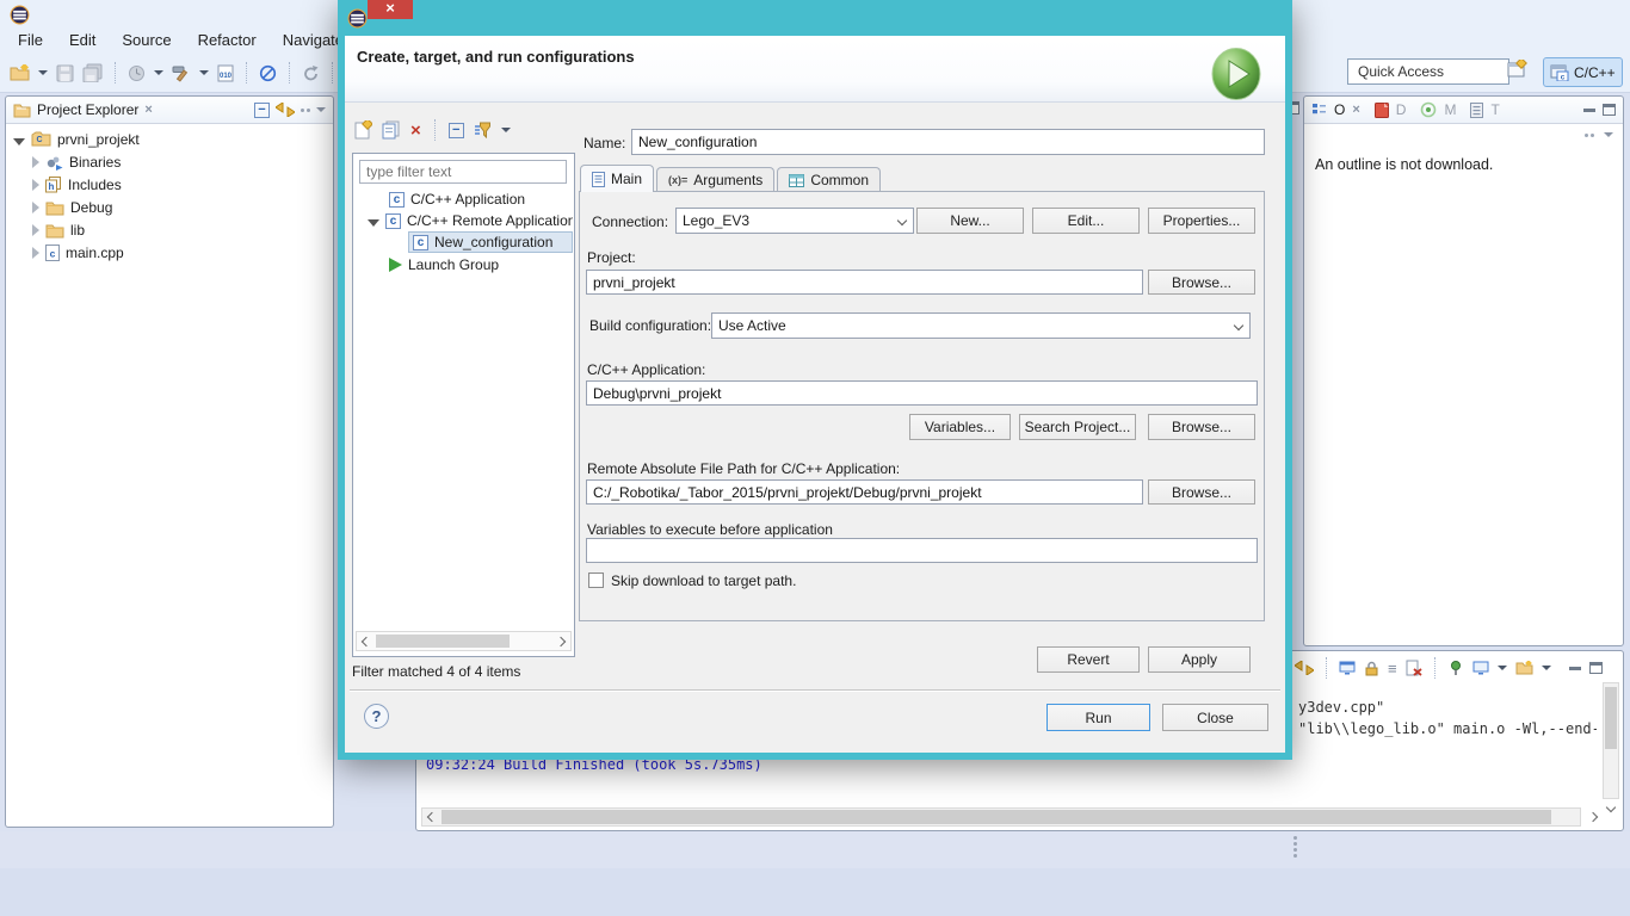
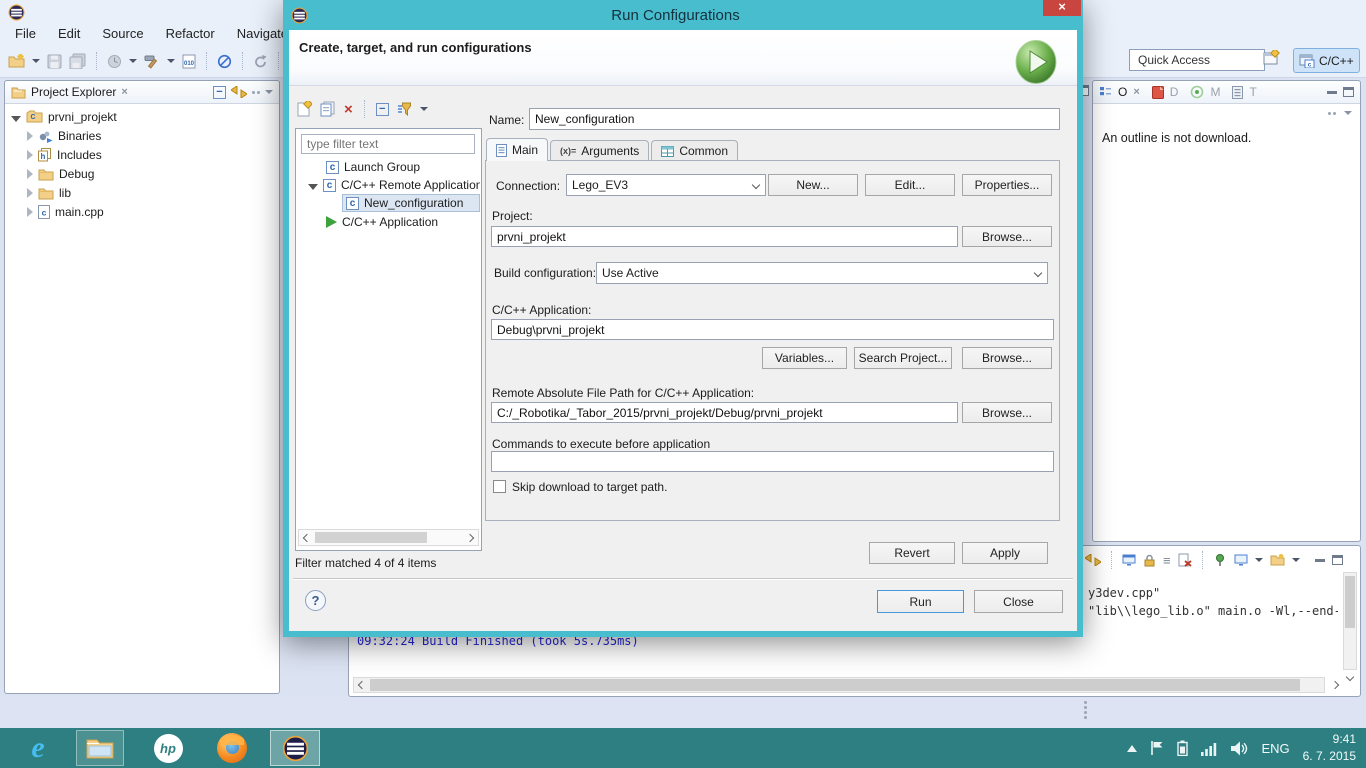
  File
  Edit
  Source
  Refactor
  Navigat
  Quick Access
  C/C++
  Project Explorer
  ×
  −
  prvni_projekt
  Binaries
  h
  Includes
  Debug
  lib
  c
  main.cpp
  O
  ×
  D
  M
  T
  An outline is not download.
  ≡
  y3dev.cpp"
  "lib\\lego_lib.o" main.o -Wl,--end-
  09:32:24 Build Finished (took 5s.735ms)
+ Run Configurations
  ×
  Create, target, and run configurations
  ×
  −
  type filter text
  c
- C/C++ Application
+ Launch Group
  c
  C/C++ Remote Application
  c
  New_configuration
- Launch Group
+ C/C++ Application
  Filter matched 4 of 4 items
  Name:
  New_configuration
  Main
  (x)=
  Arguments
  Common
  Connection:
  Lego_EV3
  New...
  Edit...
  Properties...
  Project:
  prvni_projekt
  Browse...
  Build configuration:
  Use Active
  C/C++ Application:
  Debug\prvni_projekt
  Variables...
  Search Project...
  Browse...
  Remote Absolute File Path for C/C++ Application:
  C:/_Robotika/_Tabor_2015/prvni_projekt/Debug/prvni_projekt
  Browse...
- Variables to execute before application
+ Commands to execute before application
  Skip download to target path.
  Revert
  Apply
  ?
  Run
  Close
+ e
+ hp
+ ENG
+ 9:41
+ 6. 7. 2015
